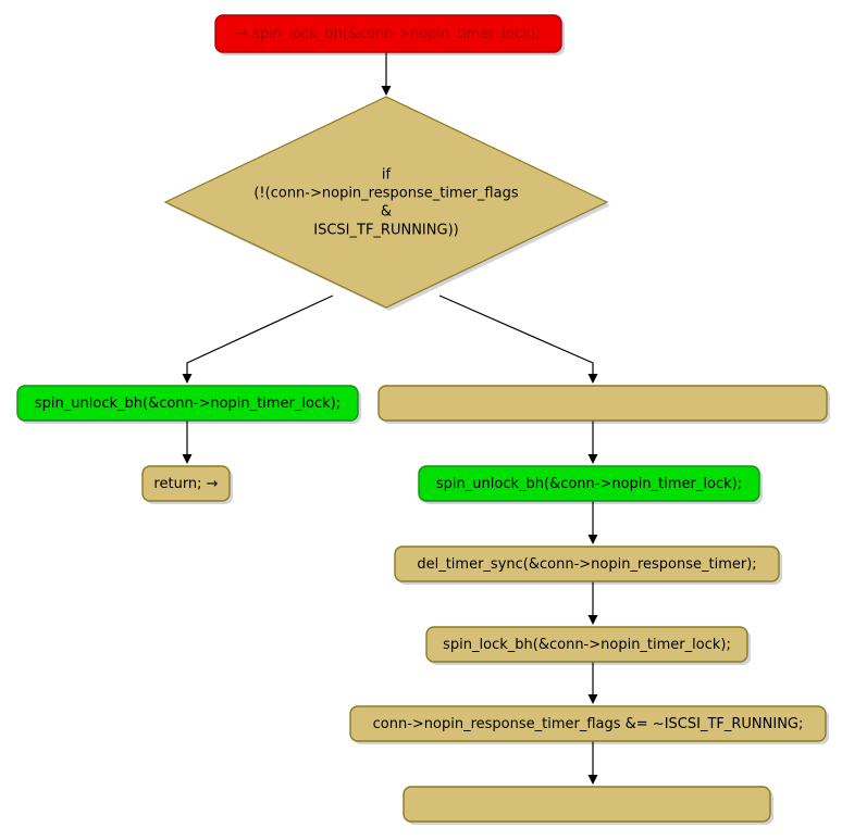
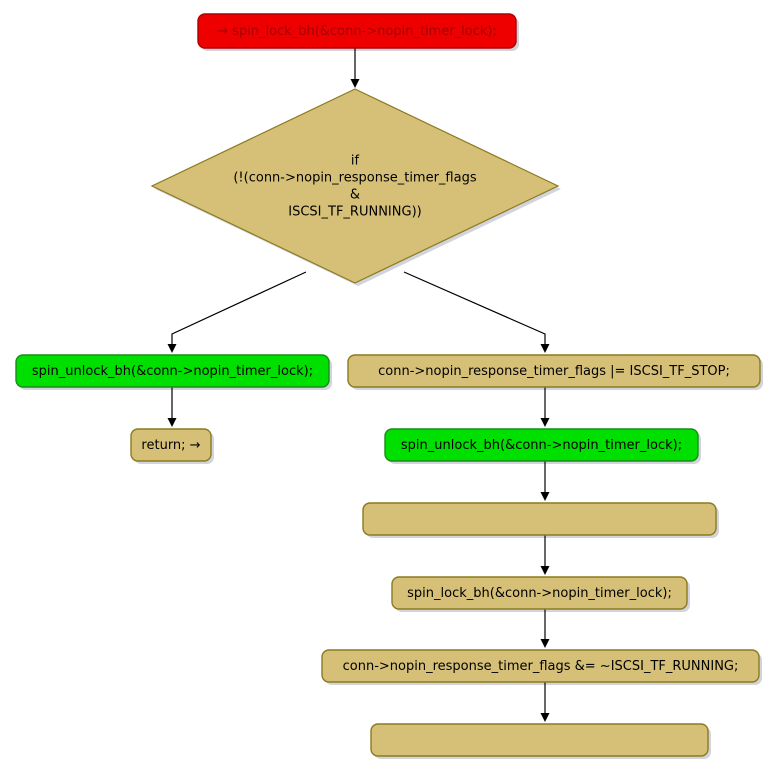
  → spin_lock_bh(&conn->nopin_timer_lock);
  if (!(conn->nopin_response_timer_flags & ISCSI_TF_RUNNING))
  spin_unlock_bh(&conn->nopin_timer_lock);
  return; →
+ conn->nopin_response_timer_flags |= ISCSI_TF_STOP;
  spin_unlock_bh(&conn->nopin_timer_lock);
- del_timer_sync(&conn->nopin_response_timer);
  spin_lock_bh(&conn->nopin_timer_lock);
  conn->nopin_response_timer_flags &= ~ISCSI_TF_RUNNING;
